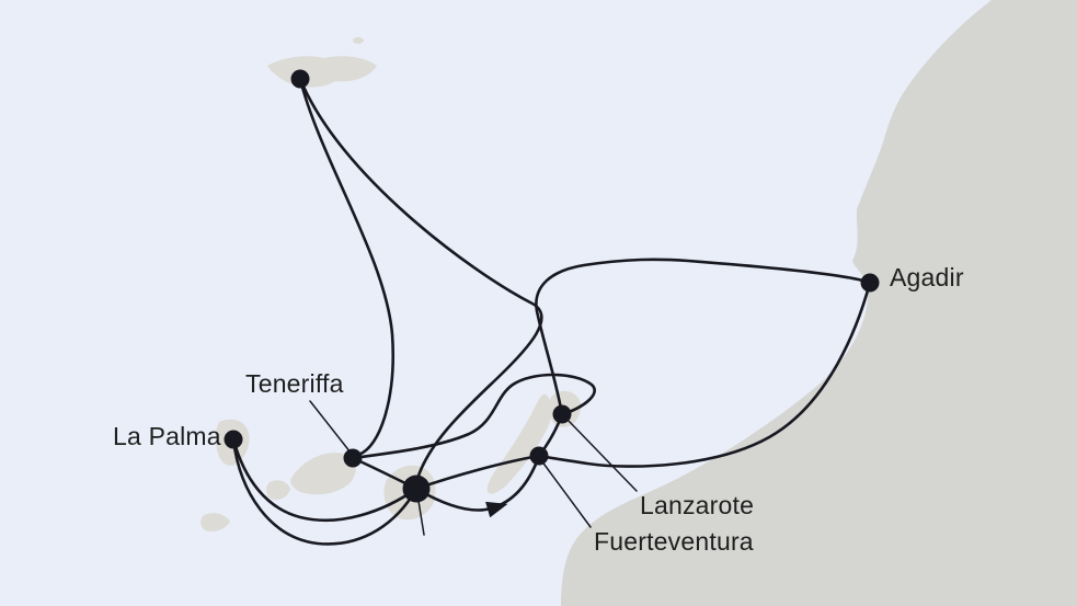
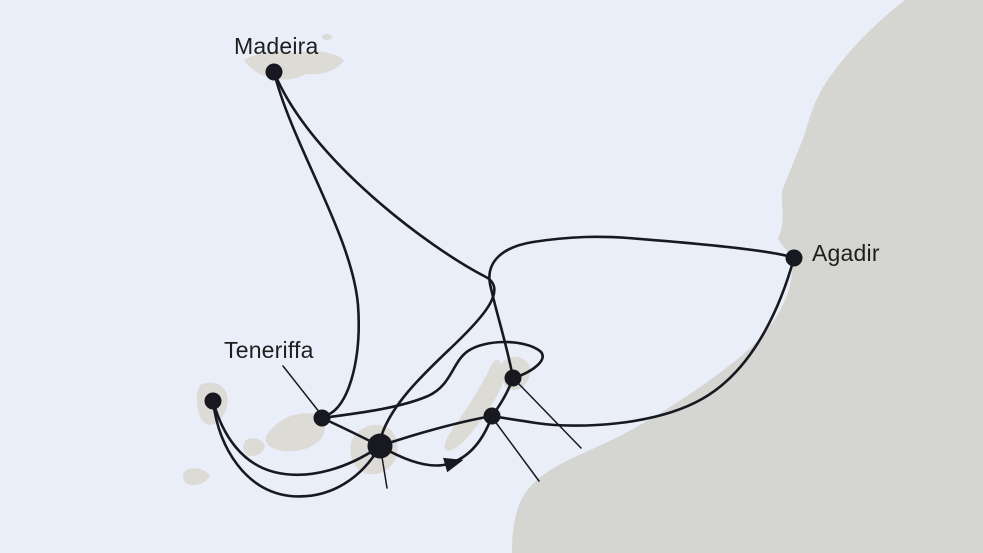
+ Madeira
  Agadir
  Teneriffa
- La Palma
- Lanzarote
- Fuerteventura
